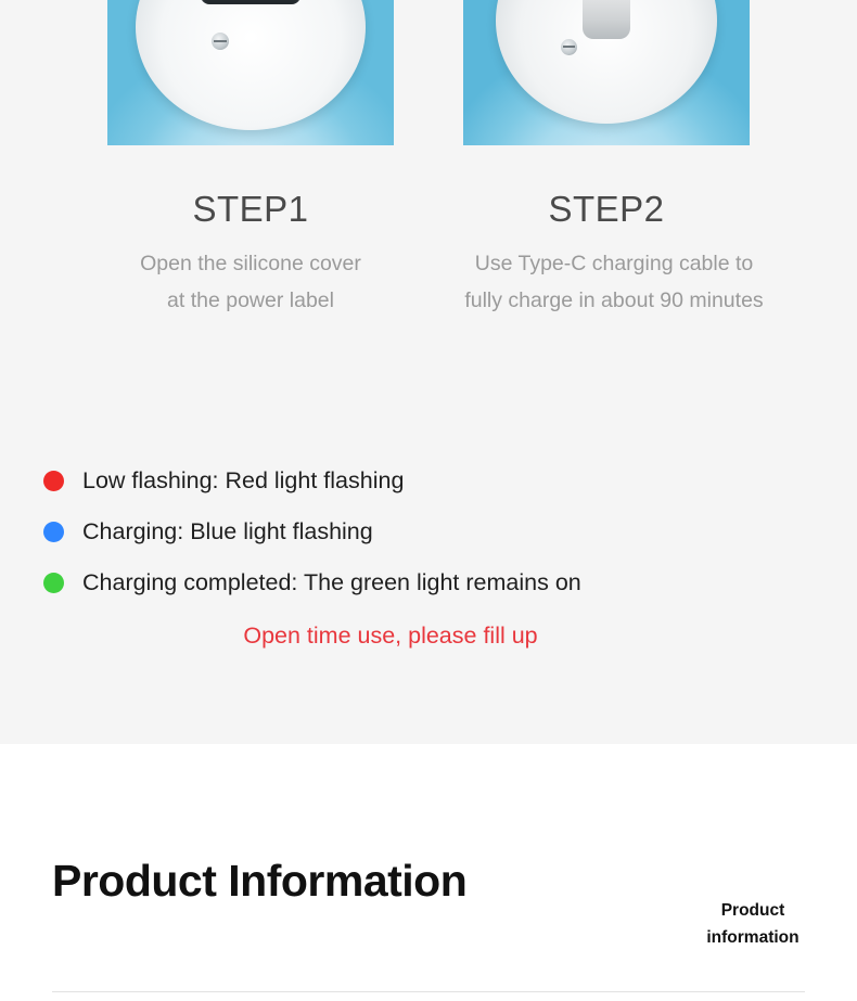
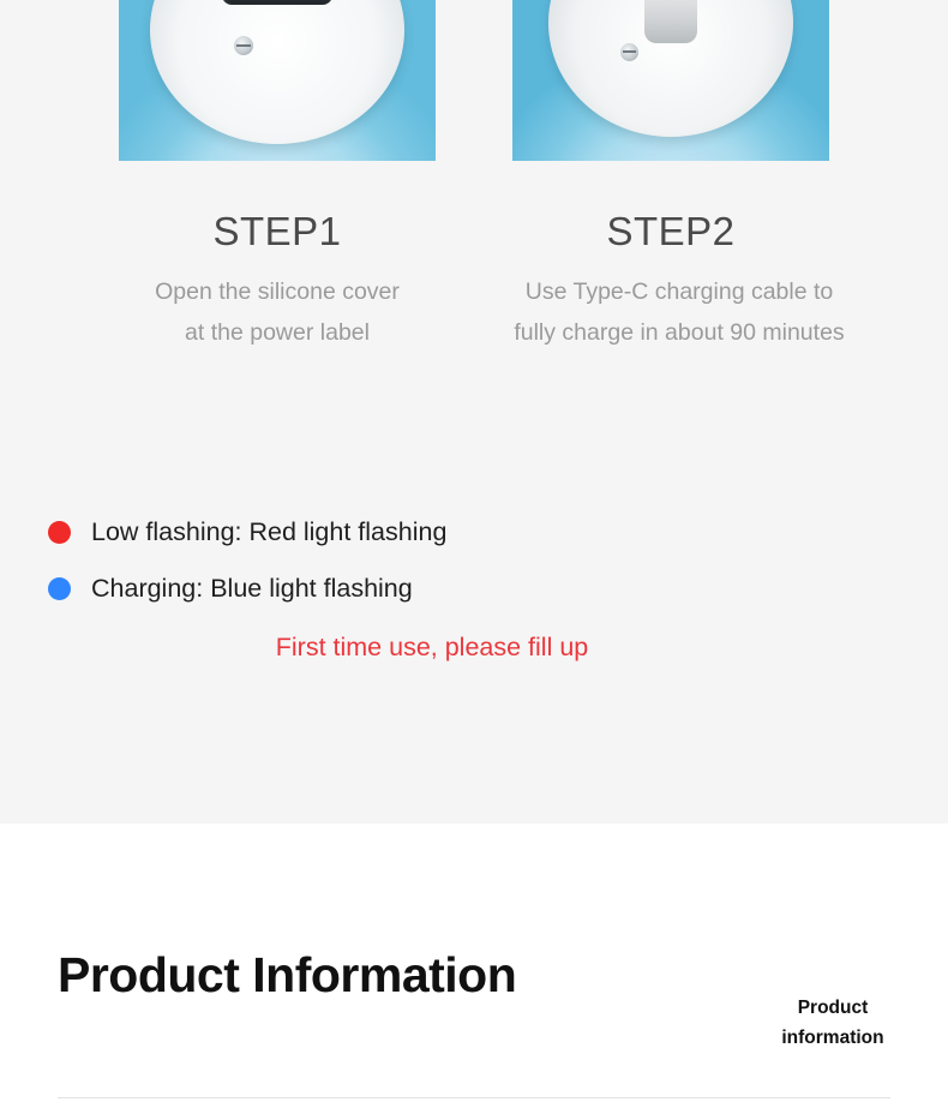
  STEP1
  Open the silicone cover
  at the power label
  STEP2
  Use Type-C charging cable to
  fully charge in about 90 minutes
  Low flashing: Red light flashing
  Charging: Blue light flashing
- Charging completed: The green light remains on
- Open time use, please fill up
+ First time use, please fill up
  Product Information
  Product
  information
